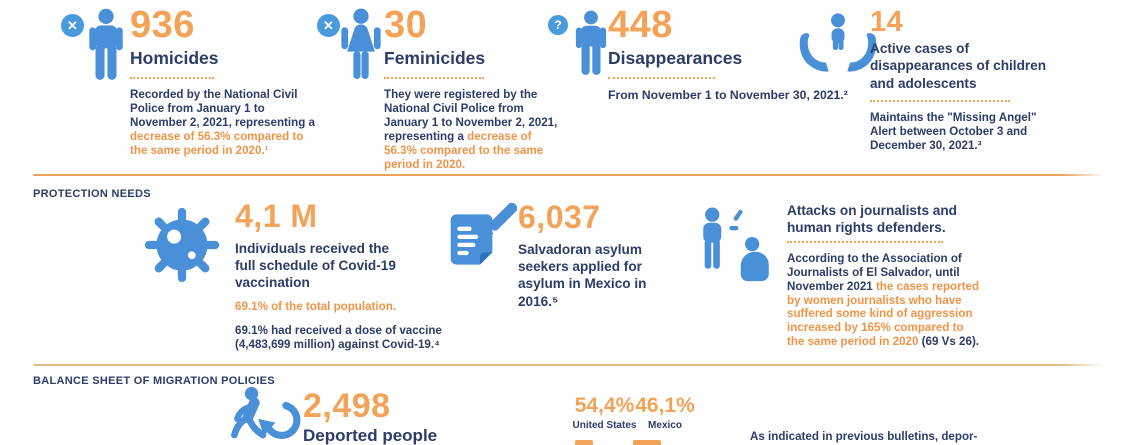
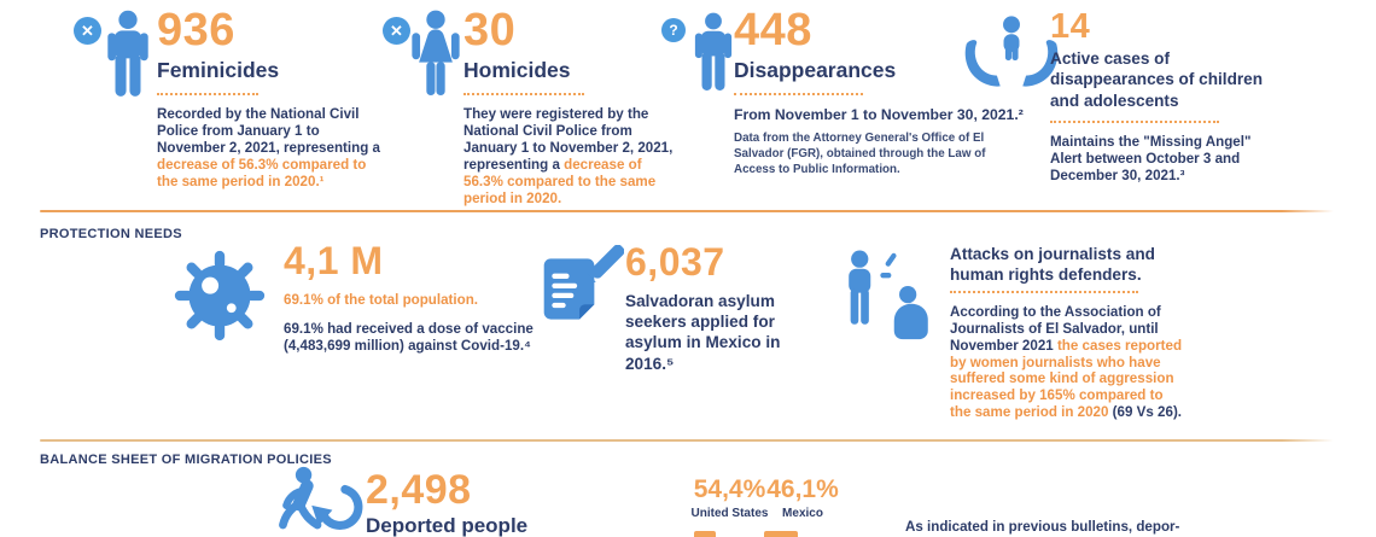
  ✕
  936
- Homicides
+ Feminicides
  Recorded by the National Civil Police from January 1 to November 2, 2021, representing a decrease of 56.3% compared to the same period in 2020.¹
  ✕
  30
- Feminicides
+ Homicides
  They were registered by the National Civil Police from January 1 to November 2, 2021, representing a decrease of 56.3% compared to the same period in 2020.
  ?
  448
  Disappearances
  From November 1 to November 30, 2021.²
+ Data from the Attorney General's Office of El Salvador (FGR), obtained through the Law of Access to Public Information.
  14
  Active cases of disappearances of children and adolescents
  Maintains the "Missing Angel" Alert between October 3 and December 30, 2021.³
  PROTECTION NEEDS
  4,1 M
- Individuals received the full schedule of Covid-19 vaccination
  69.1% of the total population.
  69.1% had received a dose of vaccine (4,483,699 million) against Covid-19.⁴
  6,037
  Salvadoran asylum seekers applied for asylum in Mexico in 2016.⁵
  Attacks on journalists and human rights defenders.
  According to the Association of Journalists of El Salvador, until November 2021 the cases reported by women journalists who have suffered some kind of aggression increased by 165% compared to the same period in 2020 (69 Vs 26).
  BALANCE SHEET OF MIGRATION POLICIES
  2,498
  Deported people
  54,4%
  United States
  46,1%
  Mexico
  As indicated in previous bulletins, depor-
